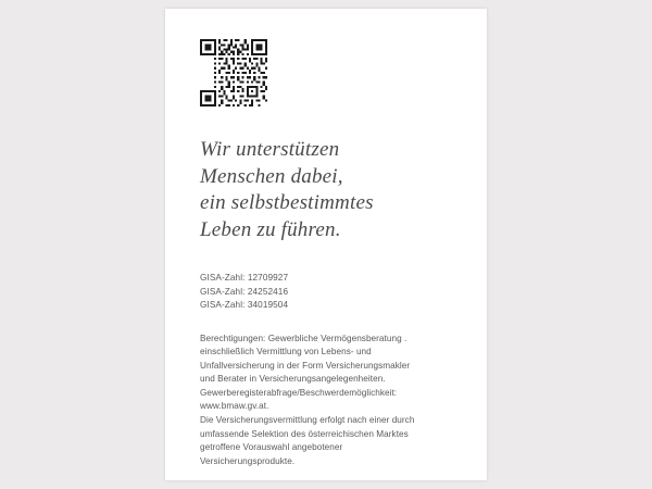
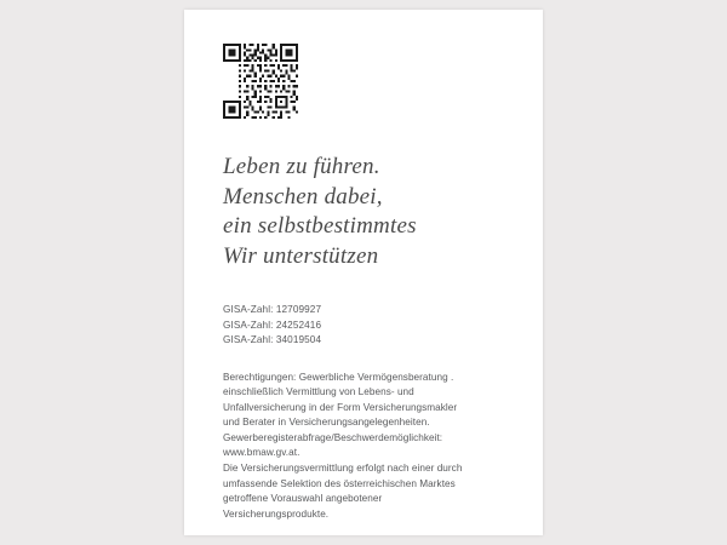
- Wir unterstützen
+ Leben zu führen.
  Menschen dabei,
  ein selbstbestimmtes
- Leben zu führen.
+ Wir unterstützen
  GISA-Zahl: 12709927
  GISA-Zahl: 24252416
  GISA-Zahl: 34019504
  Berechtigungen: Gewerbliche Vermögensberatung .
  einschließlich Vermittlung von Lebens- und
  Unfallversicherung in der Form Versicherungsmakler
  und Berater in Versicherungsangelegenheiten.
  Gewerberegisterabfrage/Beschwerdemöglichkeit:
  www.bmaw.gv.at.
  Die Versicherungsvermittlung erfolgt nach einer durch
  umfassende Selektion des österreichischen Marktes
  getroffene Vorauswahl angebotener
  Versicherungsprodukte.
